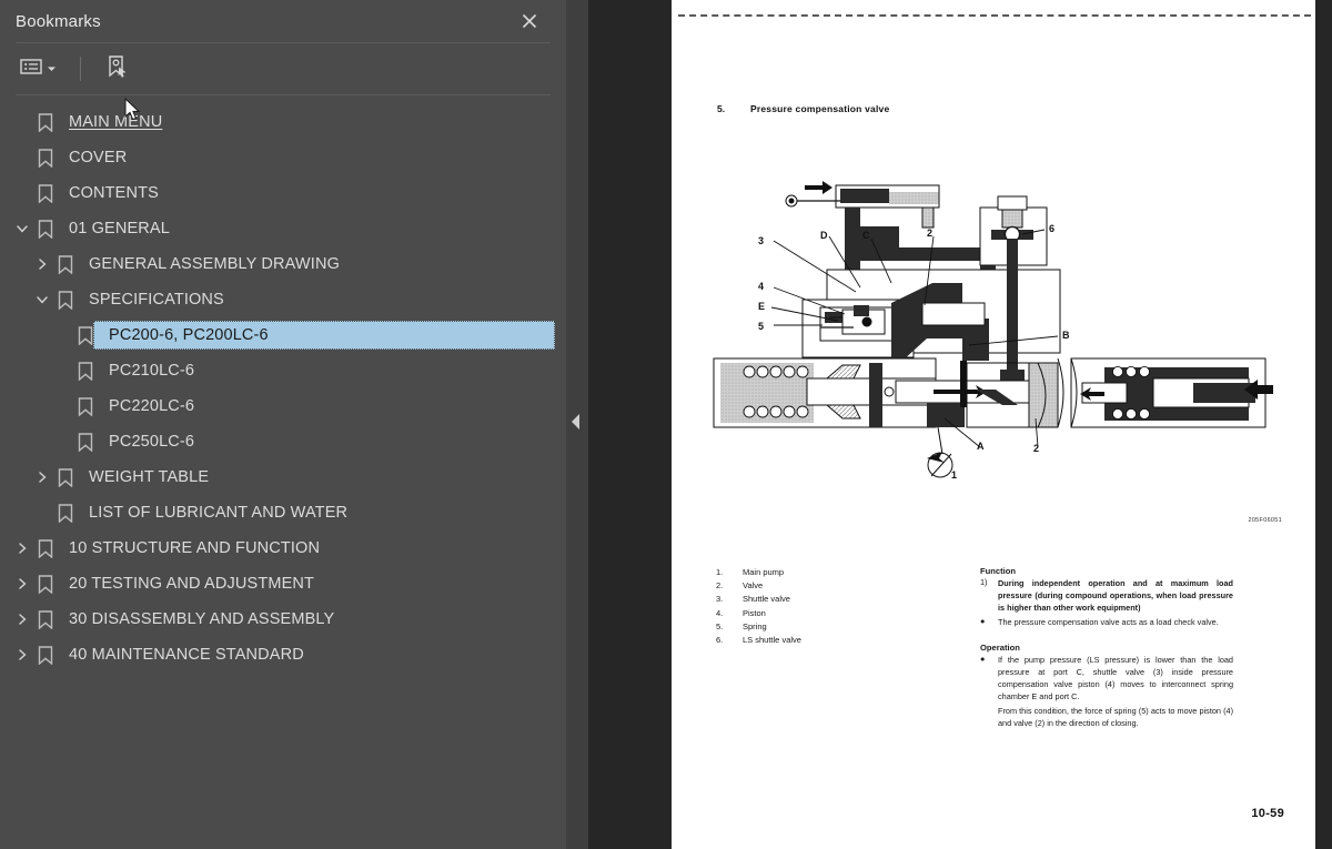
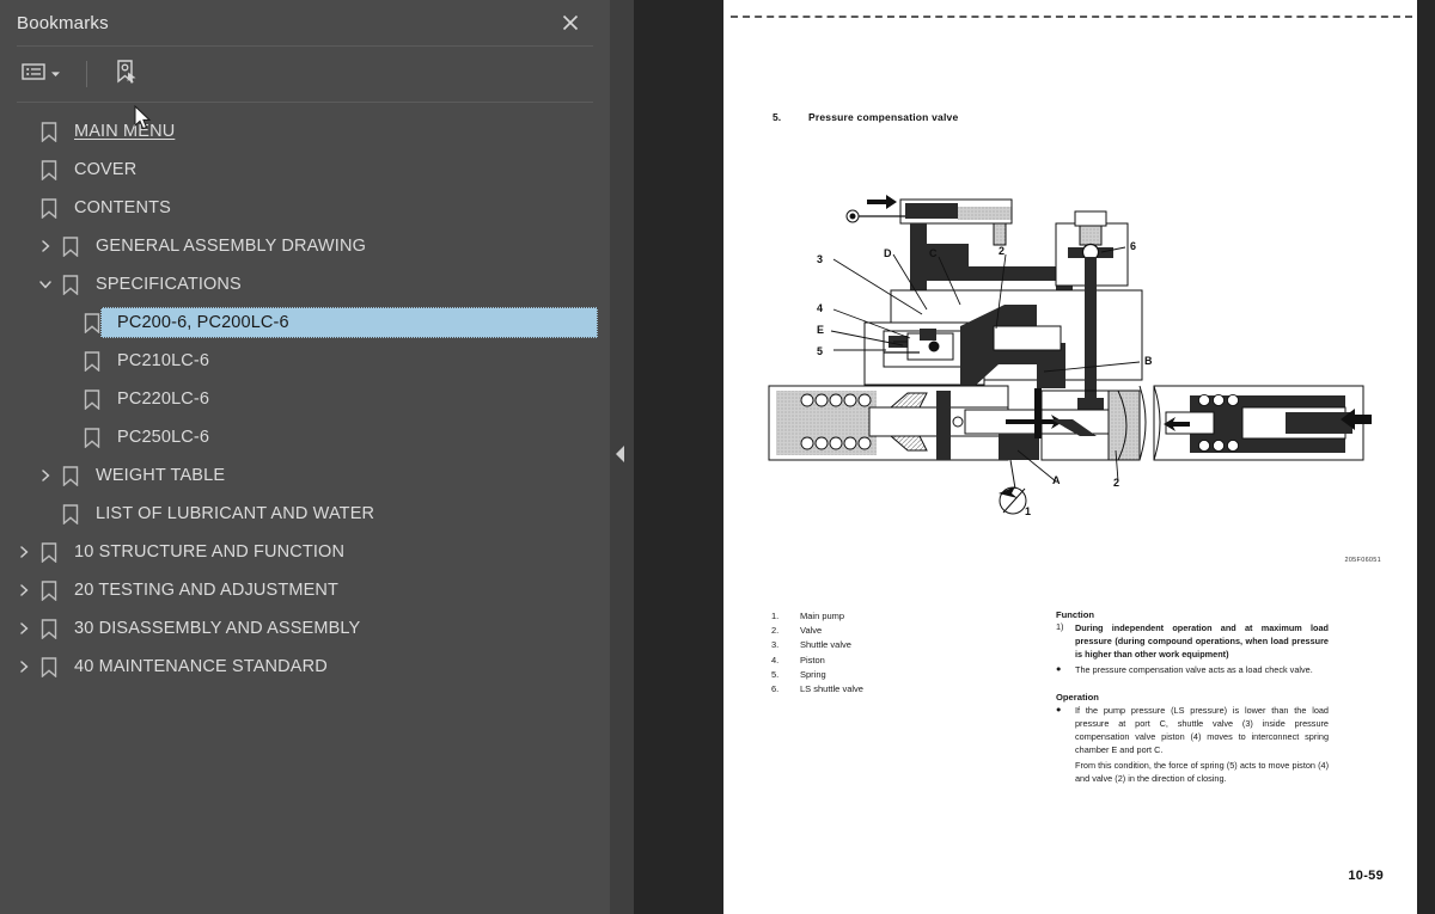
  Bookmarks
  MAIN MENU
  COVER
  CONTENTS
- 01 GENERAL
  GENERAL ASSEMBLY DRAWING
  SPECIFICATIONS
  PC200-6, PC200LC-6
  PC210LC-6
  PC220LC-6
  PC250LC-6
  WEIGHT TABLE
  LIST OF LUBRICANT AND WATER
  10 STRUCTURE AND FUNCTION
  20 TESTING AND ADJUSTMENT
  30 DISASSEMBLY AND ASSEMBLY
  40 MAINTENANCE STANDARD
  5.
  Pressure compensation valve
  3
  D
  C
  2
  6
  4
  E
  5
  B
  A
  1
  2
  1.
  Main pump
  2.
  Valve
  3.
  Shuttle valve
  4.
  Piston
  5.
  Spring
  6.
  LS shuttle valve
  Function
  1)
  During independent operation and at maximum load pressure (during compound operations, when load pressure is higher than other work equipment)
  ●
  The pressure compensation valve acts as a load check valve.
  Operation
  ●
  If the pump pressure (LS pressure) is lower than the load pressure at port C, shuttle valve (3) inside pressure compensation valve piston (4) moves to interconnect spring chamber E and port C.
  From this condition, the force of spring (5) acts to move piston (4) and valve (2) in the direction of closing.
  10-59
